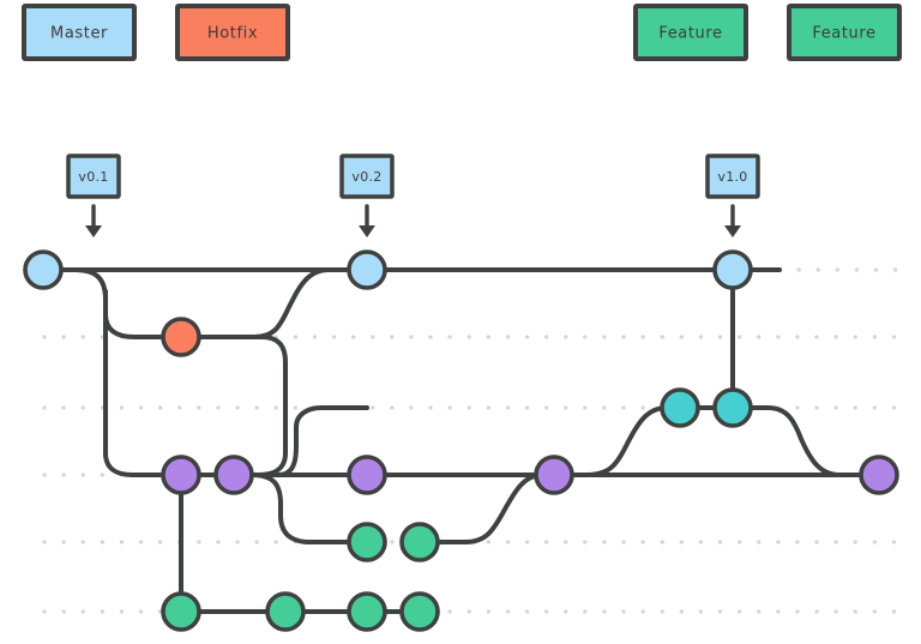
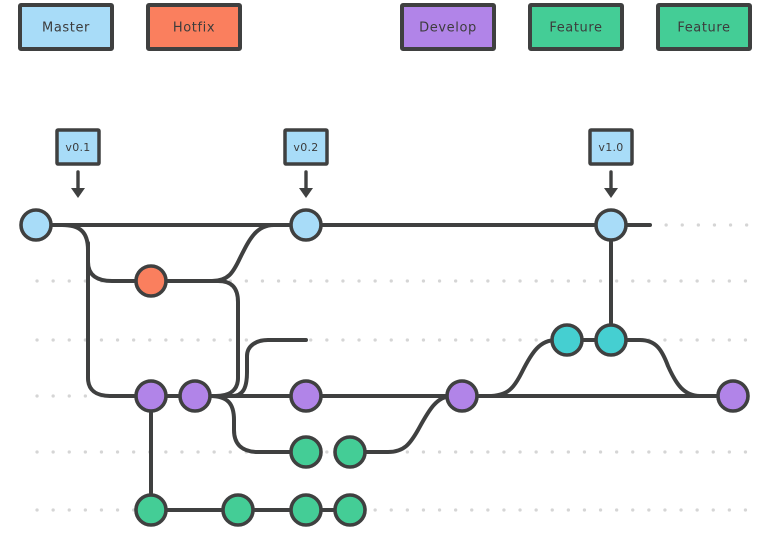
  Master
  Hotfix
+ Develop
  Feature
  Feature
  v0.1
  v0.2
  v1.0
